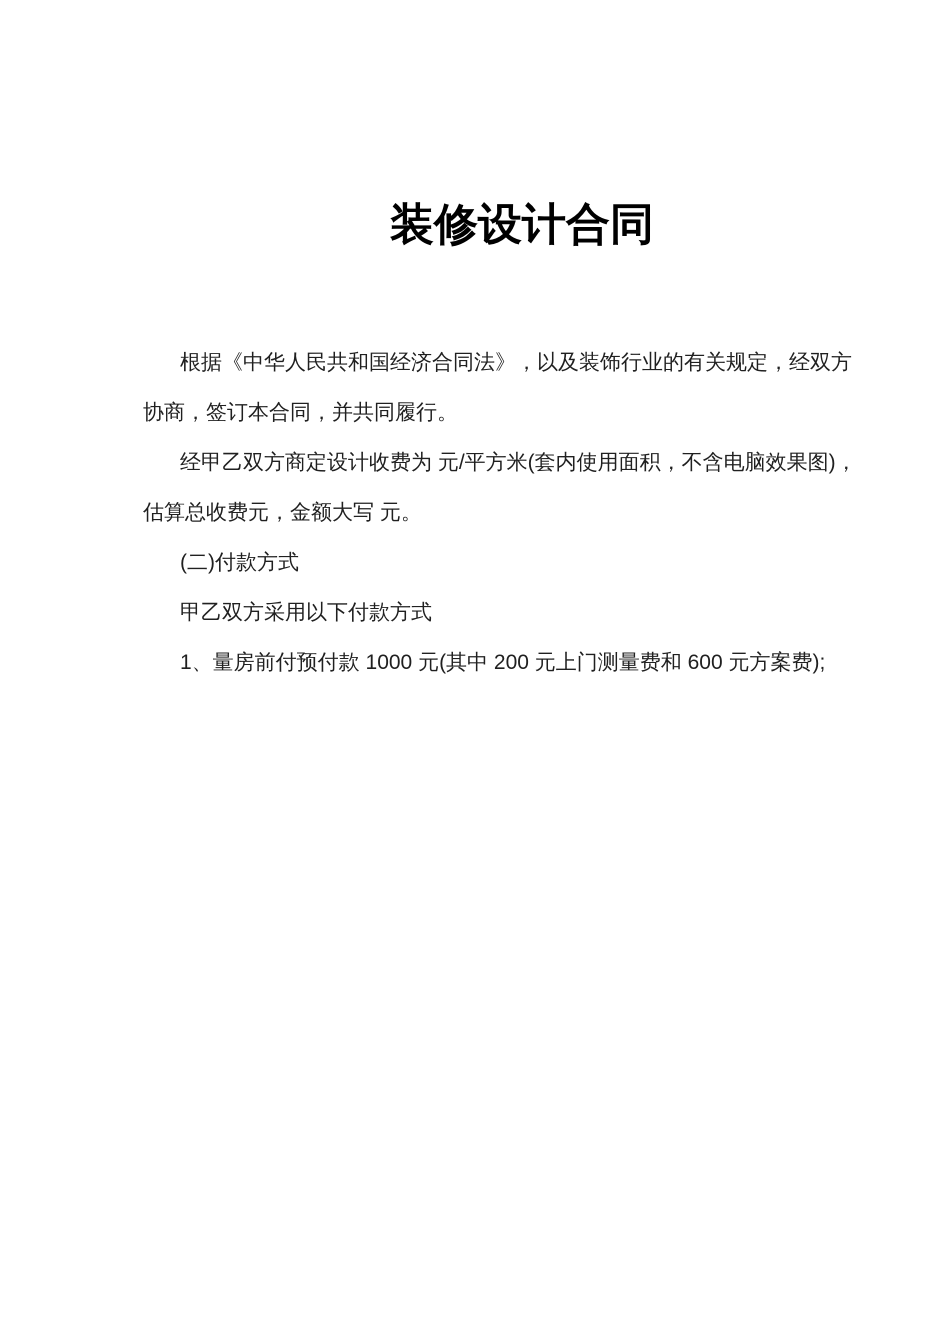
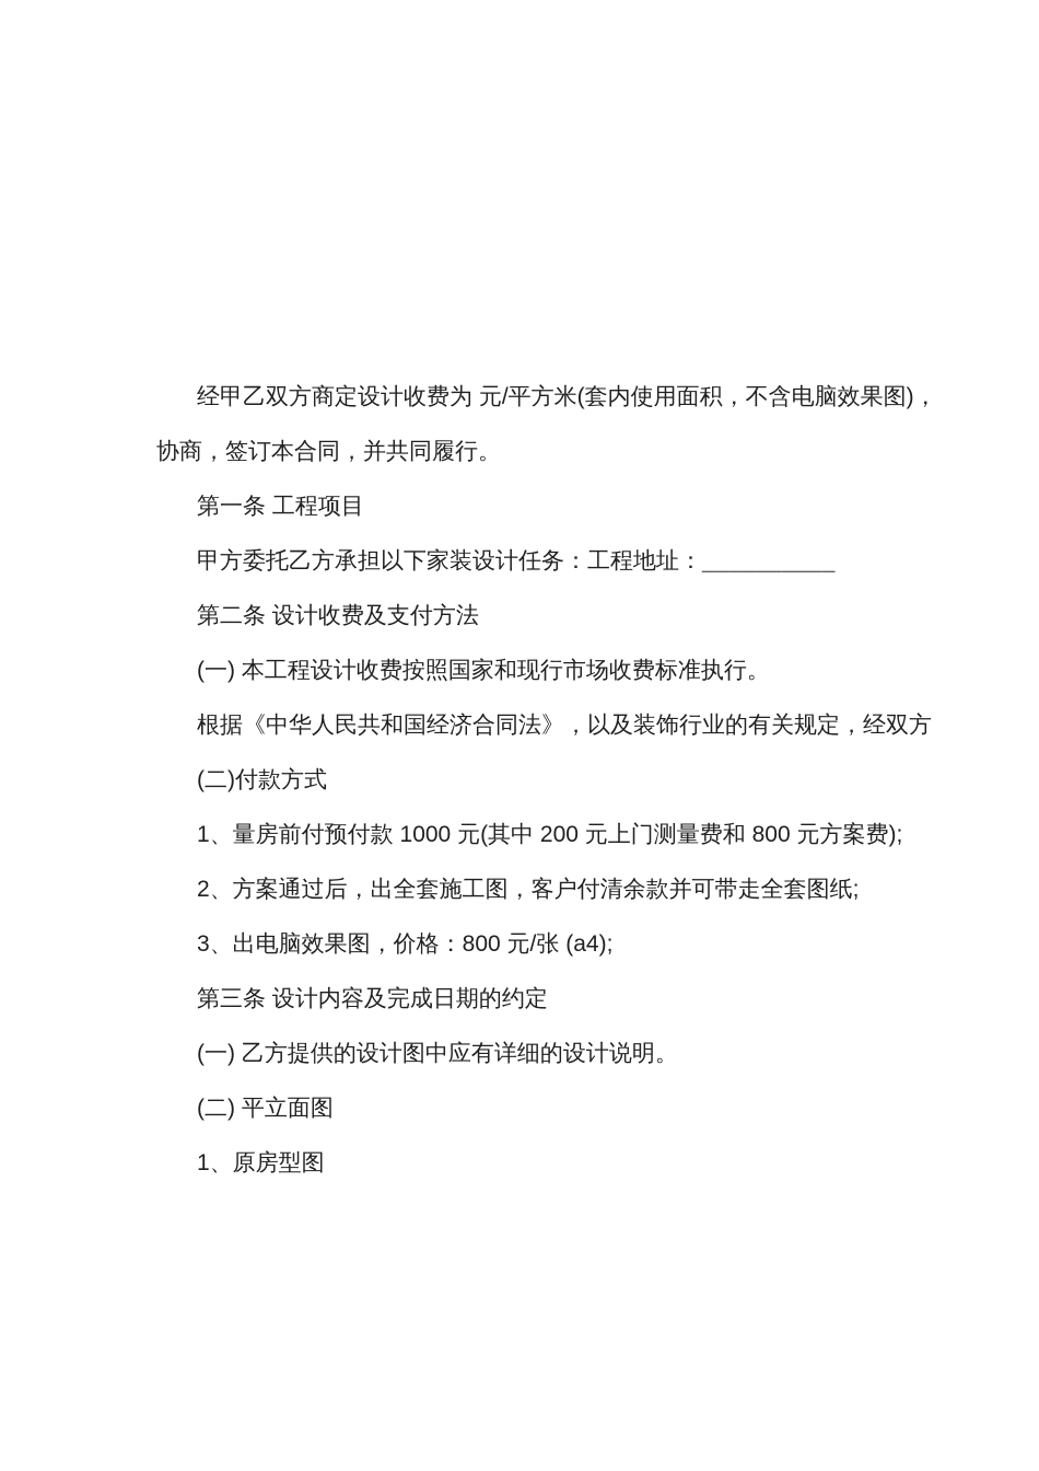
- 装修设计合同
- 根据《中华人民共和国经济合同法》，以及装饰行业的有关规定，经双方
+ 经甲乙双方商定设计收费为 元/平方米(套内使用面积，不含电脑效果图)，
  协商，签订本合同，并共同履行。
+ 第一条 工程项目
+ 甲方委托乙方承担以下家装设计任务：工程地址：__________
+ 第二条 设计收费及支付方法
+ (一) 本工程设计收费按照国家和现行市场收费标准执行。
- 经甲乙双方商定设计收费为 元/平方米(套内使用面积，不含电脑效果图)，
+ 根据《中华人民共和国经济合同法》，以及装饰行业的有关规定，经双方
- 估算总收费元，金额大写 元。
  (二)付款方式
- 甲乙双方采用以下付款方式
- 1、量房前付预付款 1000 元(其中 200 元上门测量费和 600 元方案费);
+ 1、量房前付预付款 1000 元(其中 200 元上门测量费和 800 元方案费);
+ 2、方案通过后，出全套施工图，客户付清余款并可带走全套图纸;
+ 3、出电脑效果图，价格：800 元/张 (a4);
+ 第三条 设计内容及完成日期的约定
+ (一) 乙方提供的设计图中应有详细的设计说明。
+ (二) 平立面图
+ 1、原房型图
